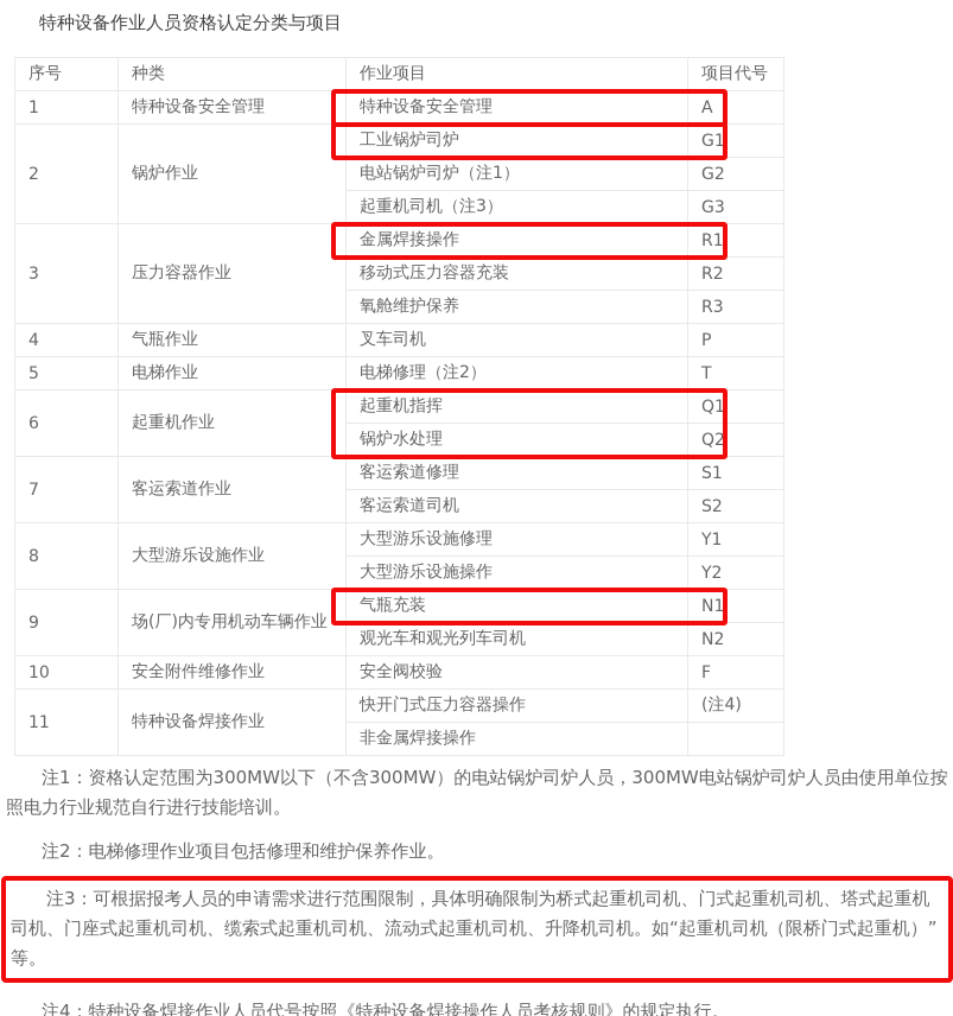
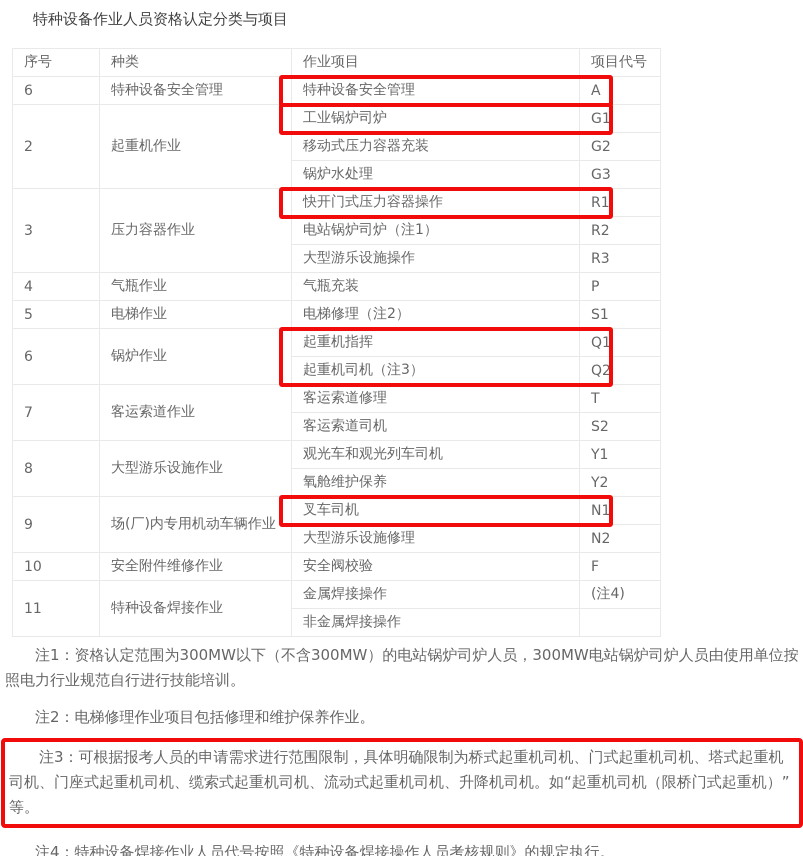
  特种设备作业人员资格认定分类与项目
  序号	种类	作业项目	项目代号
- 1	特种设备安全管理	特种设备安全管理	A
+ 6	特种设备安全管理	特种设备安全管理	A
- 2	锅炉作业	工业锅炉司炉	G1
+ 2	起重机作业	工业锅炉司炉	G1
- 电站锅炉司炉（注1）	G2
+ 移动式压力容器充装	G2
- 起重机司机（注3）	G3
+ 锅炉水处理	G3
- 3	压力容器作业	金属焊接操作	R1
+ 3	压力容器作业	快开门式压力容器操作	R1
- 移动式压力容器充装	R2
+ 电站锅炉司炉（注1）	R2
- 氧舱维护保养	R3
+ 大型游乐设施操作	R3
- 4	气瓶作业	叉车司机	P
+ 4	气瓶作业	气瓶充装	P
- 5	电梯作业	电梯修理（注2）	T
+ 5	电梯作业	电梯修理（注2）	S1
- 6	起重机作业	起重机指挥	Q1
+ 6	锅炉作业	起重机指挥	Q1
- 锅炉水处理	Q2
+ 起重机司机（注3）	Q2
- 7	客运索道作业	客运索道修理	S1
+ 7	客运索道作业	客运索道修理	T
  客运索道司机	S2
- 8	大型游乐设施作业	大型游乐设施修理	Y1
+ 8	大型游乐设施作业	观光车和观光列车司机	Y1
- 大型游乐设施操作	Y2
+ 氧舱维护保养	Y2
- 9	场(厂)内专用机动车辆作业	气瓶充装	N1
+ 9	场(厂)内专用机动车辆作业	叉车司机	N1
- 观光车和观光列车司机	N2
+ 大型游乐设施修理	N2
  10	安全附件维修作业	安全阀校验	F
- 11	特种设备焊接作业	快开门式压力容器操作	(注4)
+ 11	特种设备焊接作业	金属焊接操作	(注4)
  非金属焊接操作
  注1：资格认定范围为300MW以下（不含300MW）的电站锅炉司炉人员，300MW电站锅炉司炉人员由使用单位按照电力行业规范自行进行技能培训。
  注2：电梯修理作业项目包括修理和维护保养作业。
  注3：可根据报考人员的申请需求进行范围限制，具体明确限制为桥式起重机司机、门式起重机司机、塔式起重机司机、门座式起重机司机、缆索式起重机司机、流动式起重机司机、升降机司机。如“起重机司机（限桥门式起重机）”等。
  注4：特种设备焊接作业人员代号按照《特种设备焊接操作人员考核规则》的规定执行。
